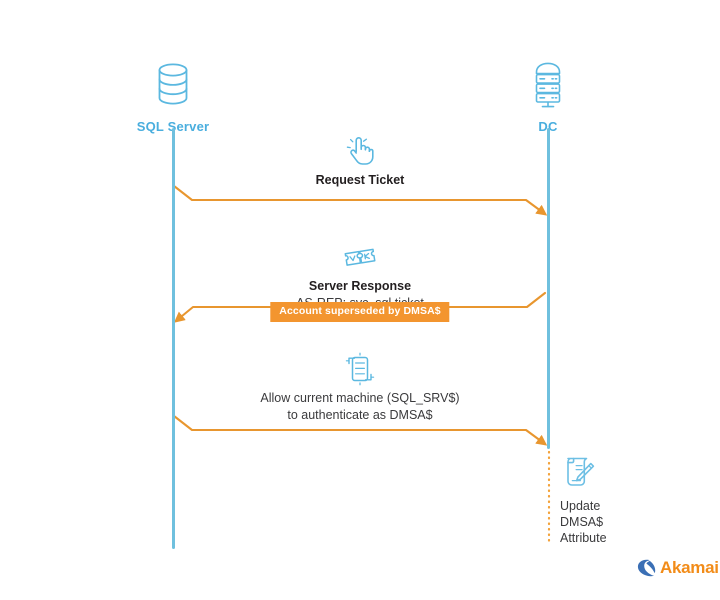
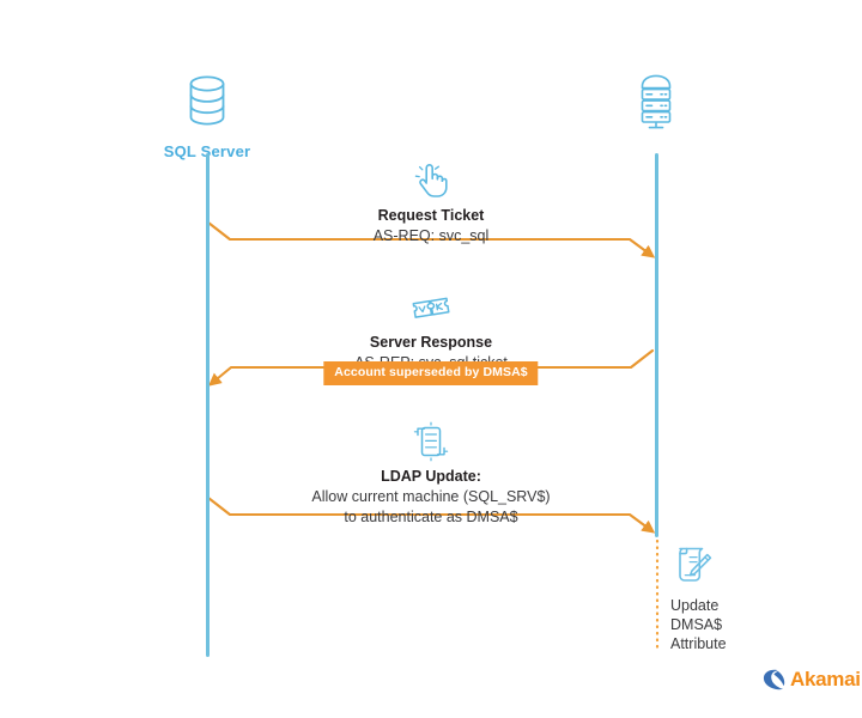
  SQL Server
- DC
  Request Ticket
+ AS-REQ: svc_sql
  Server Response
  Account superseded by DMSA$
+ LDAP Update:
  Allow current machine (SQL_SRV$)
  to authenticate as DMSA$
  Update
  DMSA$
  Attribute
  Akamai
